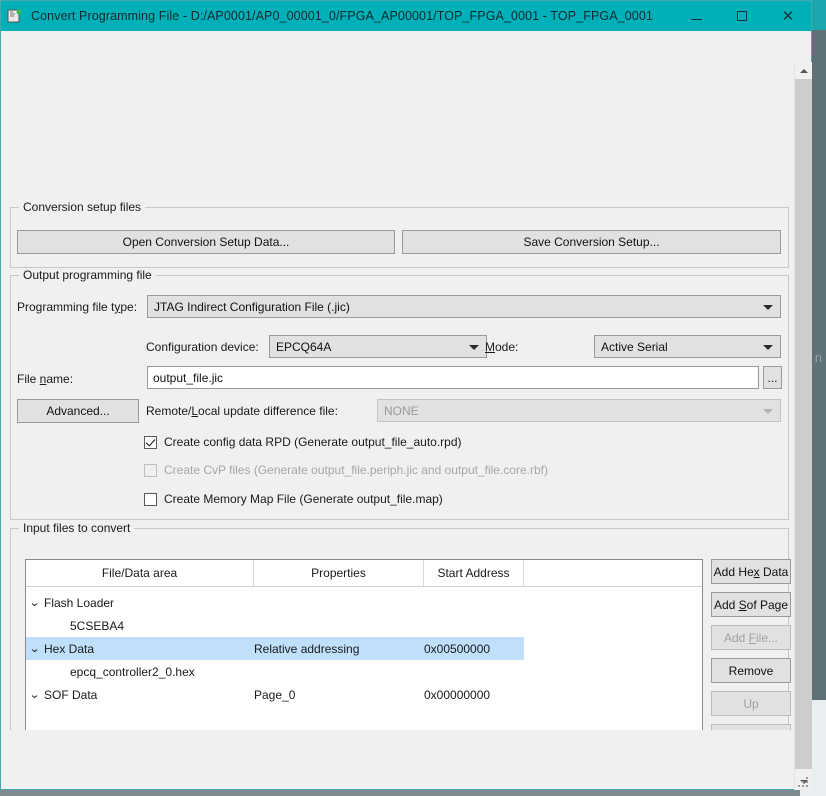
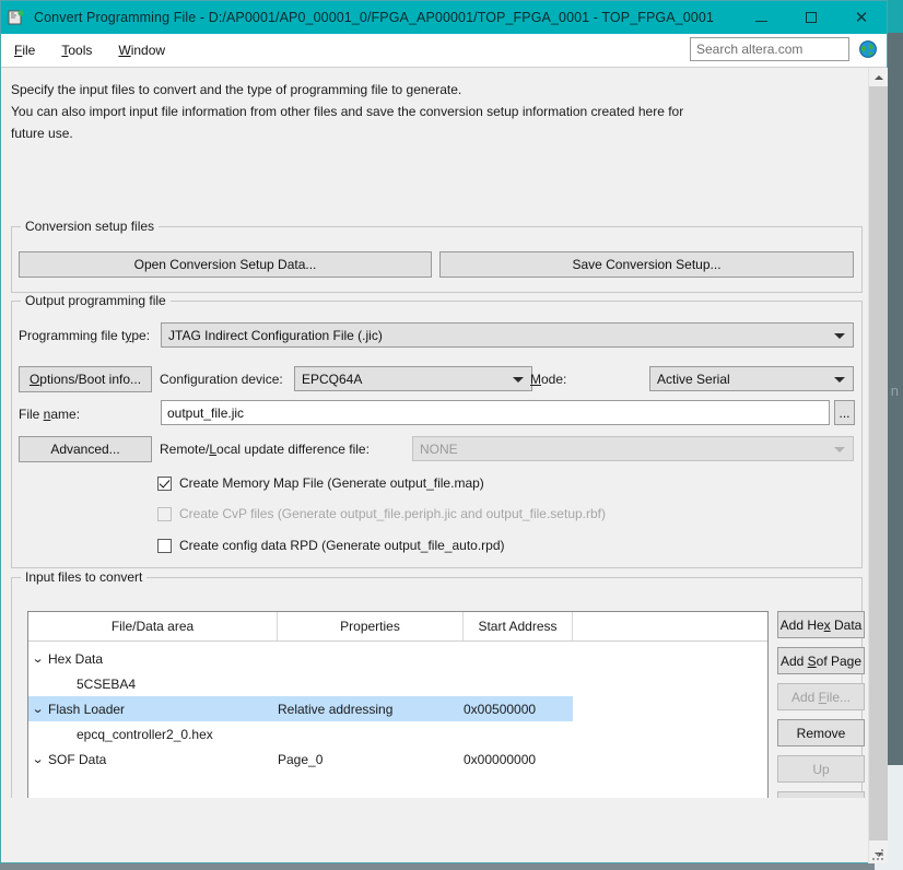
  n
  Convert Programming File - D:/AP0001/AP0_00001_0/FPGA_AP00001/TOP_FPGA_0001 - TOP_FPGA_0001
  ✕
+ File
+ Tools
+ Window
+ Search altera.com
+ Specify the input files to convert and the type of programming file to generate.
+ You can also import input file information from other files and save the conversion setup information created here for
+ future use.
  Conversion setup files
  Open Conversion Setup Data...
  Save Conversion Setup...
  Output programming file
  Programming file type:
  JTAG Indirect Configuration File (.jic)
+ Options/Boot info...
  Configuration device:
  EPCQ64A
  Mode:
  Active Serial
  File name:
  output_file.jic
  ...
  Advanced...
  Remote/Local update difference file:
  NONE
- Create config data RPD (Generate output_file_auto.rpd)
+ Create Memory Map File (Generate output_file.map)
- Create CvP files (Generate output_file.periph.jic and output_file.core.rbf)
+ Create CvP files (Generate output_file.periph.jic and output_file.setup.rbf)
- Create Memory Map File (Generate output_file.map)
+ Create config data RPD (Generate output_file_auto.rpd)
  Input files to convert
  File/Data area
  Properties
  Start Address
  ⌄
- Flash Loader
+ Hex Data
  5CSEBA4
  ⌄
- Hex Data
+ Flash Loader
  Relative addressing
  0x00500000
  epcq_controller2_0.hex
  ⌄
  SOF Data
  Page_0
  0x00000000
  Add Hex Data
  Add Sof Page
  Add File...
  Remove
  Up
